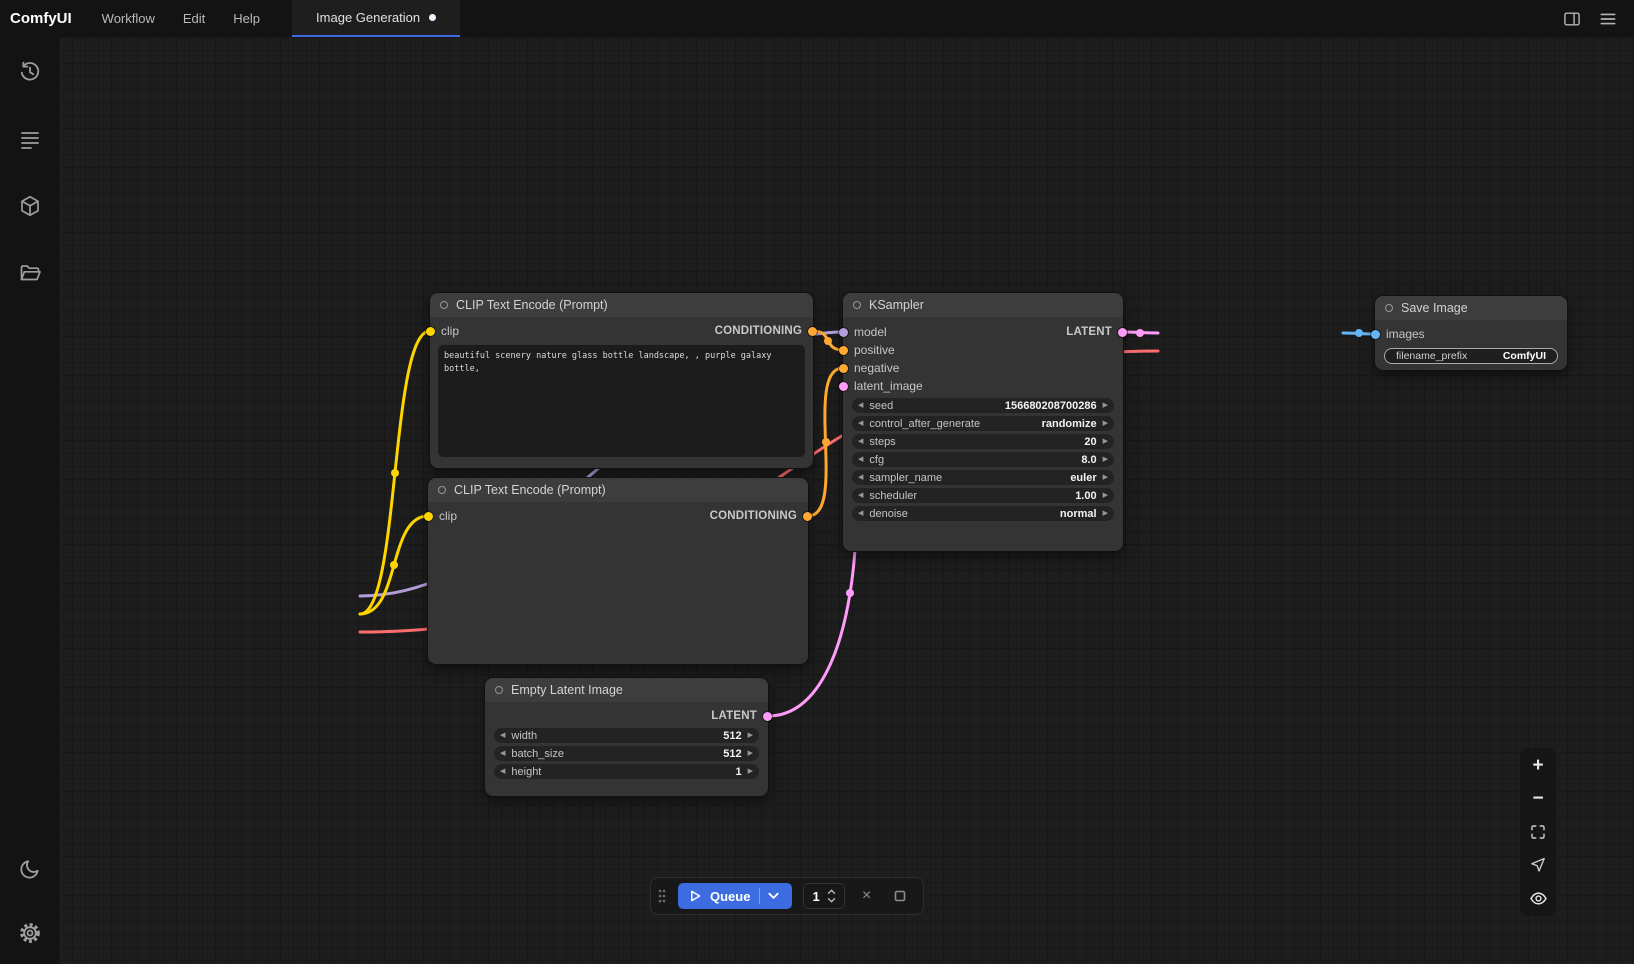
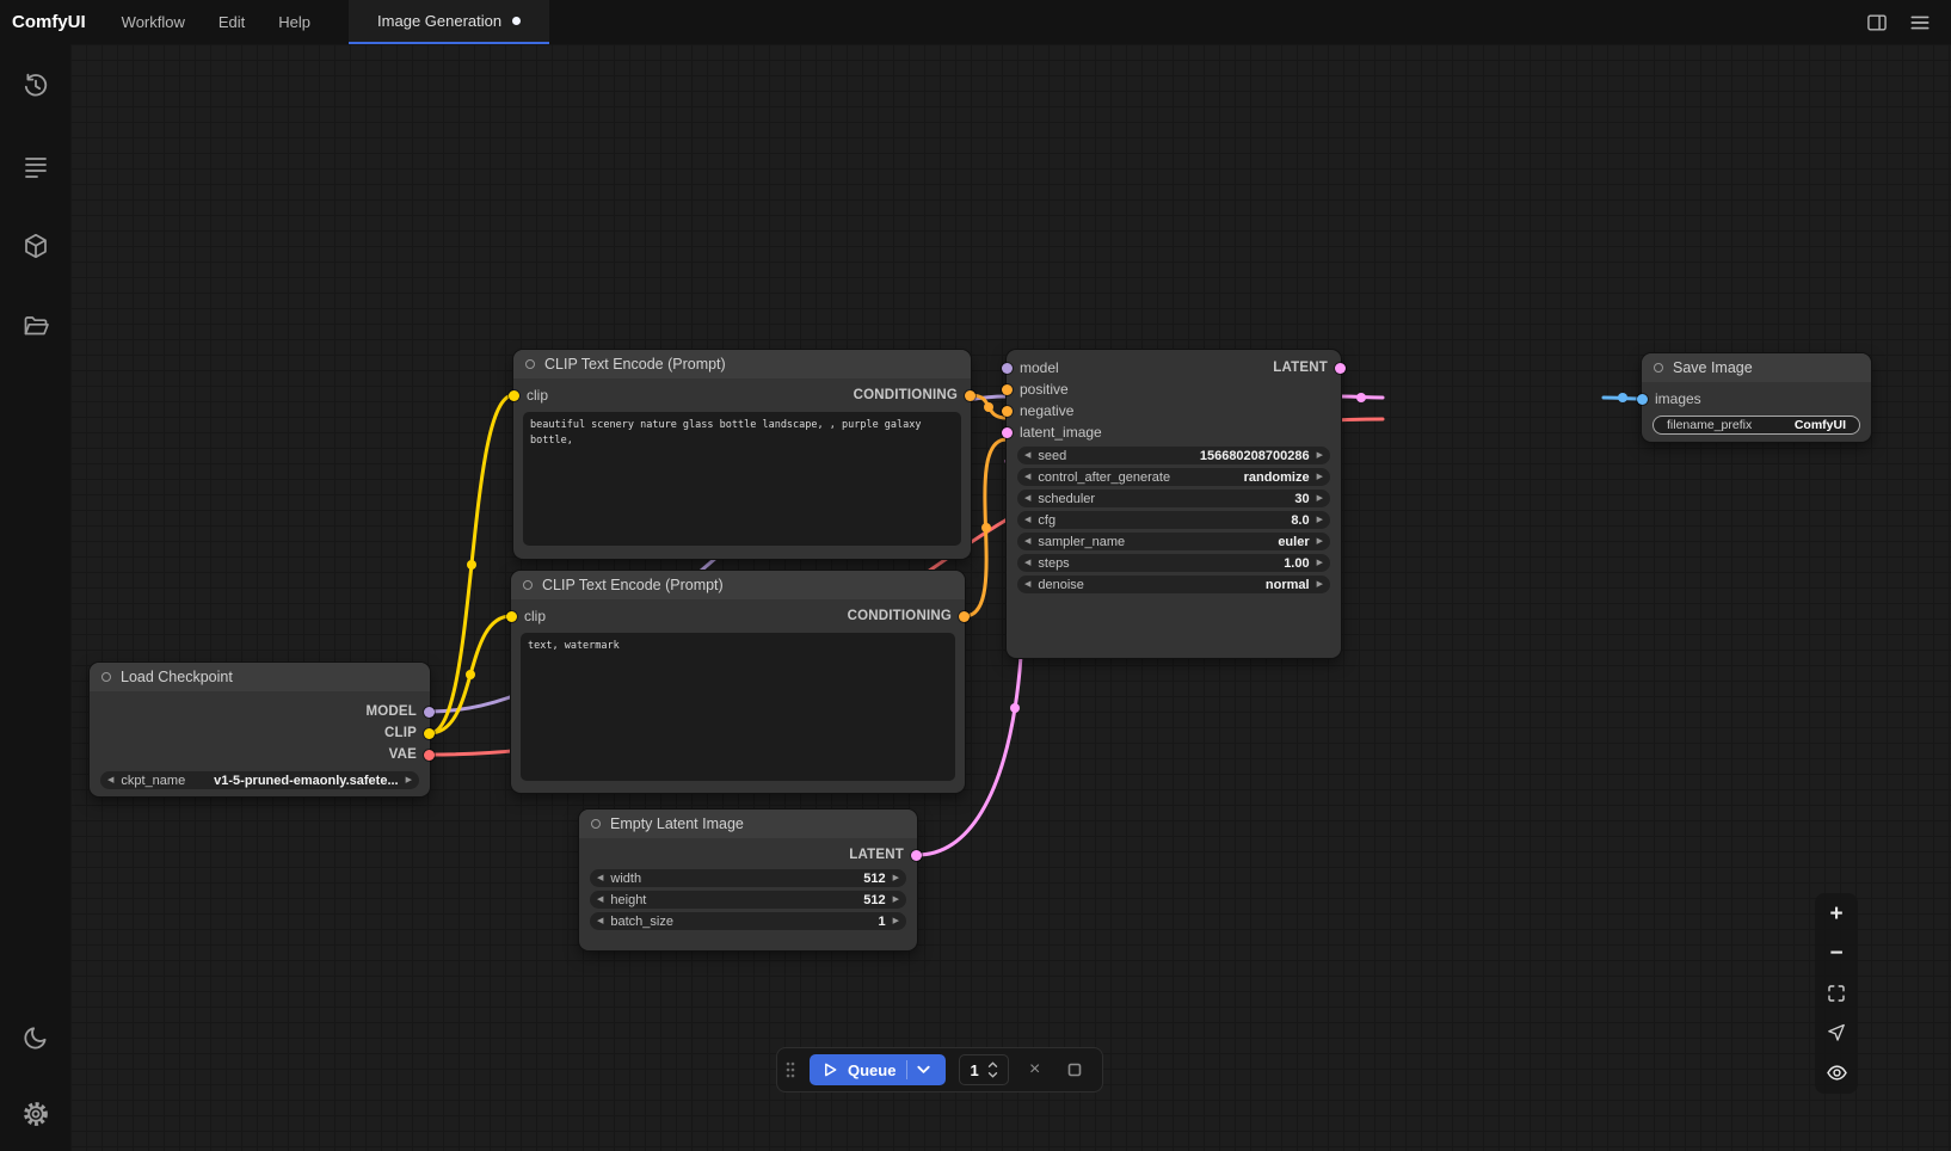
  ComfyUI
  Workflow
  Edit
  Help
  Image Generation
+ Load Checkpoint
+ MODEL
+ CLIP
+ VAE
+ ckpt_name
+ v1-5-pruned-emaonly.safete...
  CLIP Text Encode (Prompt)
  clip
  CONDITIONING
  CLIP Text Encode (Prompt)
  clip
  CONDITIONING
+ text, watermark
  Empty Latent Image
  LATENT
  width
  512
- batch_size
+ height
  512
- height
+ batch_size
  1
- KSampler
  model
  LATENT
  positive
  negative
  latent_image
  seed
  156680208700286
  control_after_generate
  randomize
- steps
+ scheduler
- 20
+ 30
  cfg
  8.0
  sampler_name
  euler
- scheduler
+ steps
  1.00
  denoise
  normal
  Save Image
  images
  filename_prefix
  ComfyUI
  Queue
  1
  ×
  +
  −
